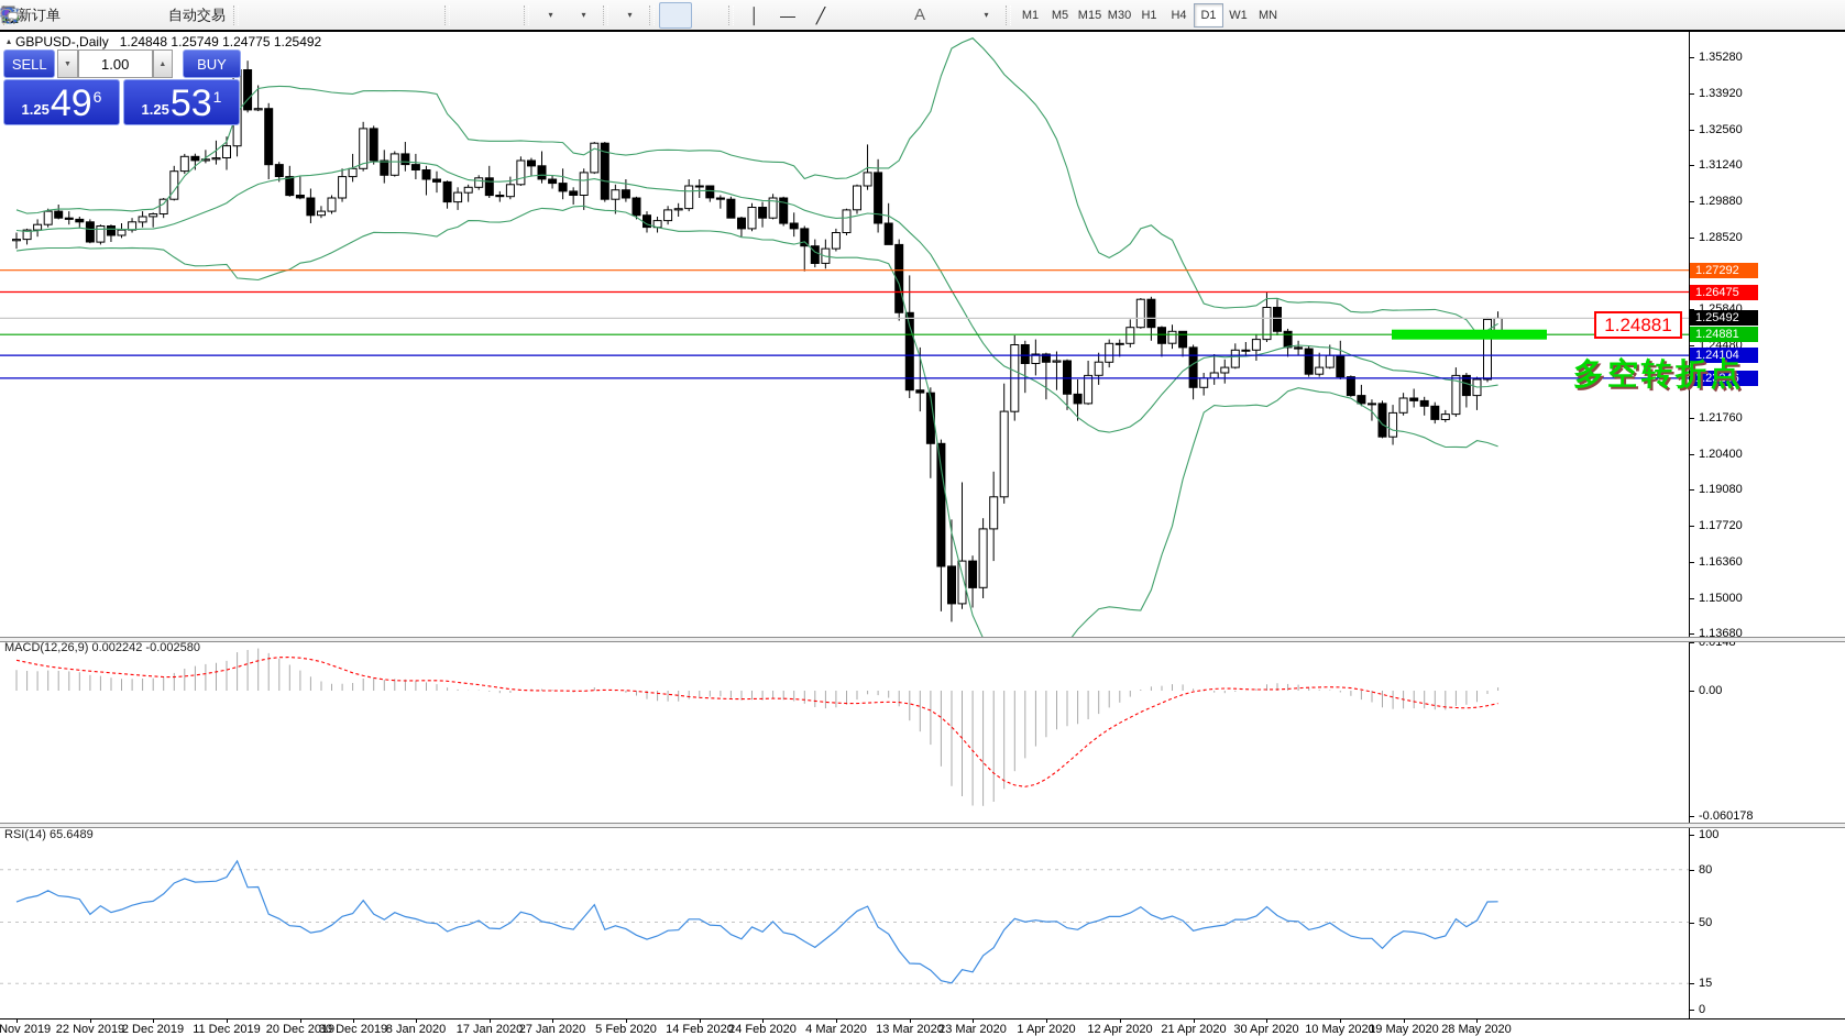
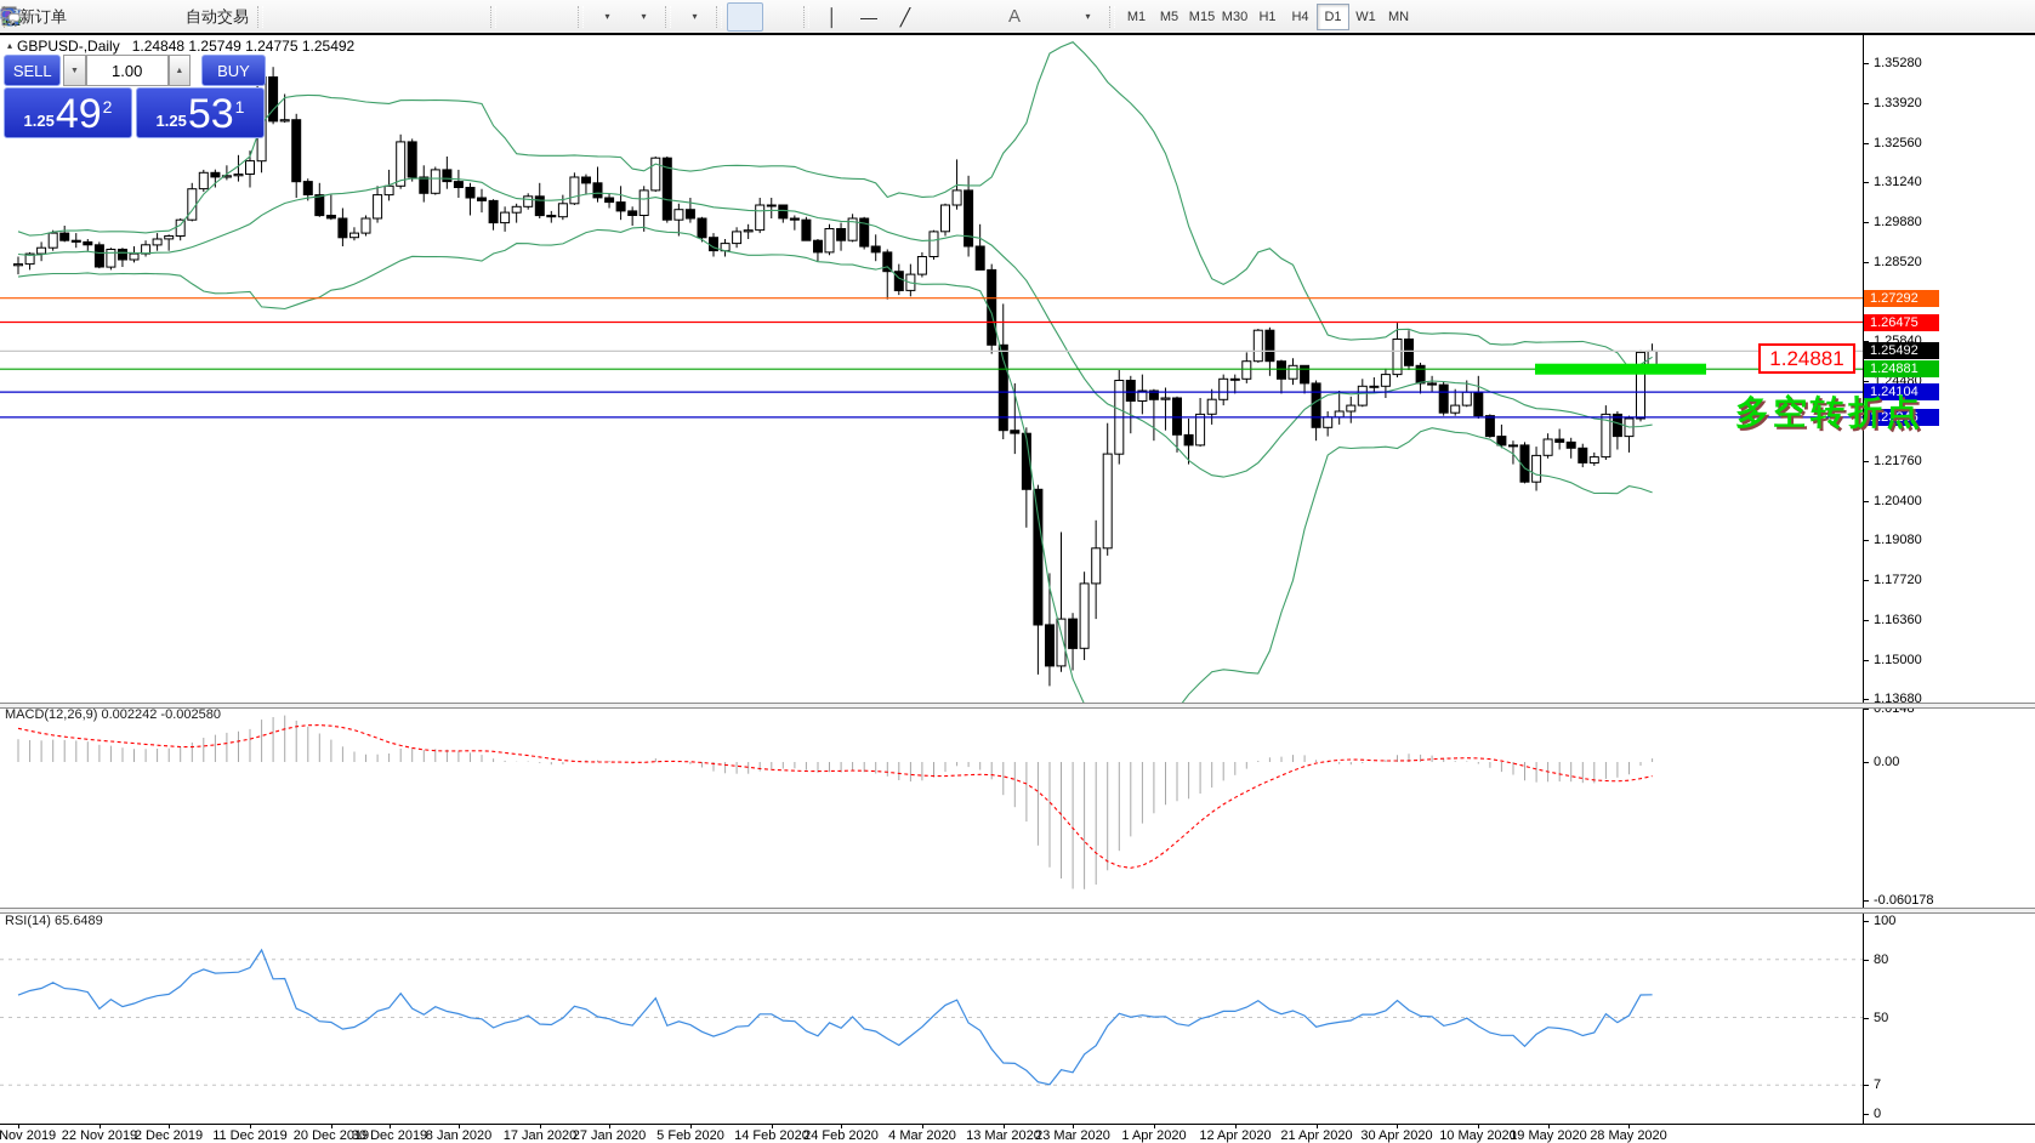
  新订单
  自动交易
  ▾
  ▾
  ▾
  │
  —
  ╱
  A
  ▾
  M1
  M5
  M15
  M30
  H1
  H4
  D1
  W1
  MN
  ▴ GBPUSD-,Daily 1.24848 1.25749 1.24775 1.25492
  SELL
  1.00
  BUY
  1.25
  49
- 6
+ 2
  1.25
  53
  1
  1.35280
  1.33920
  1.32560
  1.31240
  1.29880
  1.28520
  1.25840
  1.24480
  1.21760
  1.20400
  1.19080
  1.17720
  1.16360
  1.15000
  1.13680
  1.27292
  1.26475
  1.25492
  1.24881
  1.24104
  1.23246
  0.0148
  0.00
  -0.060178
  100
  80
  50
- 15
+ 7
  0
  Nov 2019
  22 Nov 2019
  2 Dec 2019
  11 Dec 2019
  20 Dec 2019
  30 Dec 2019
  8 Jan 2020
  17 Jan 2020
  27 Jan 2020
  5 Feb 2020
  14 Feb 2020
  24 Feb 2020
  4 Mar 2020
  13 Mar 2020
  23 Mar 2020
  1 Apr 2020
  12 Apr 2020
  21 Apr 2020
  30 Apr 2020
  10 May 2020
  19 May 2020
  28 May 2020
  MACD(12,26,9) 0.002242 -0.002580
  RSI(14) 65.6489
  1.24881
  多空转折点
